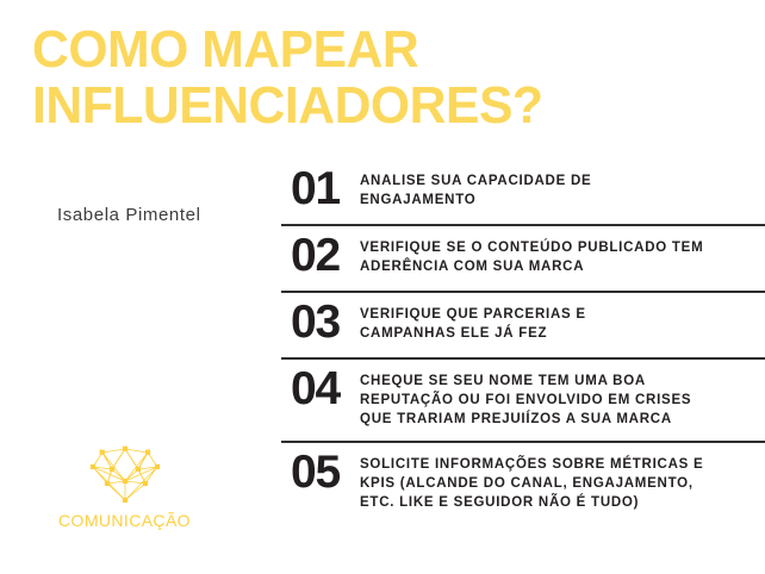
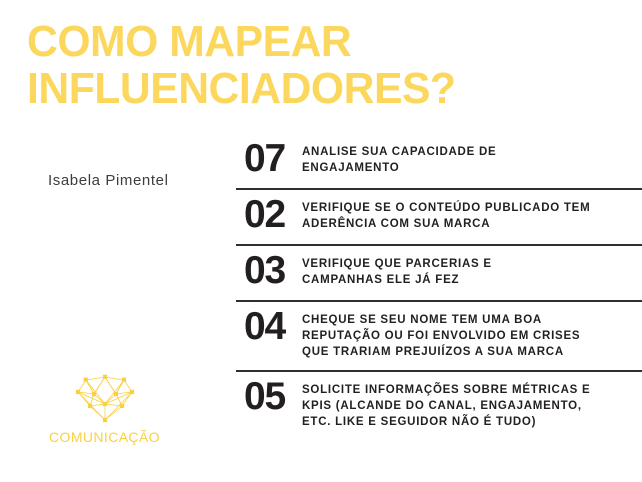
  COMO MAPEAR
  INFLUENCIADORES?
  Isabela Pimentel
- 01
+ 07
  ANALISE SUA CAPACIDADE DE
  ENGAJAMENTO
  02
  VERIFIQUE SE O CONTEÚDO PUBLICADO TEM
  ADERÊNCIA COM SUA MARCA
  03
  VERIFIQUE QUE PARCERIAS E
  CAMPANHAS ELE JÁ FEZ
  04
  CHEQUE SE SEU NOME TEM UMA BOA
  REPUTAÇÃO OU FOI ENVOLVIDO EM CRISES
  QUE TRARIAM PREJUIÍZOS A SUA MARCA
  05
  SOLICITE INFORMAÇÕES SOBRE MÉTRICAS E
  KPIS (ALCANDE DO CANAL, ENGAJAMENTO,
  ETC. LIKE E SEGUIDOR NÃO É TUDO)
  COMUNICAÇÃO
